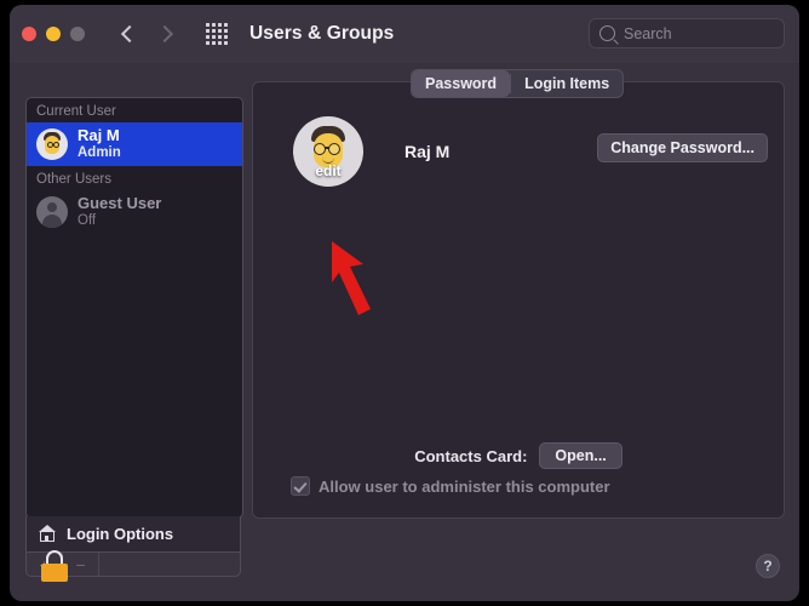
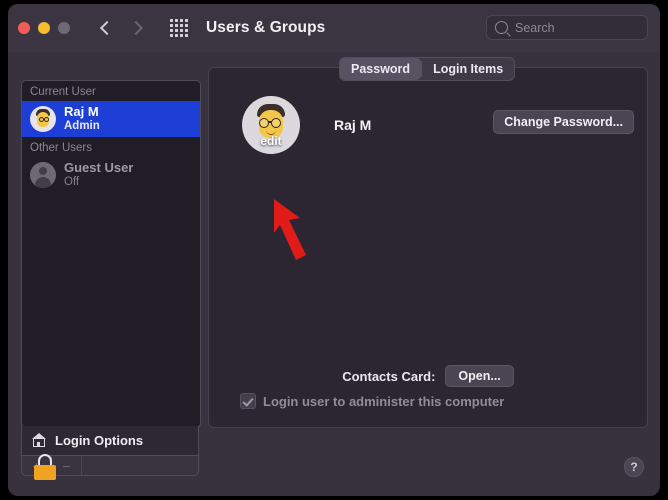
  Users & Groups
  Search
  Current User
  Raj M
  Admin
  Other Users
  Guest User
  Off
  Login Options
  −
  edit
  Raj M
  Change Password...
  Contacts Card:
  Open...
- Allow user to administer this computer
+ Login user to administer this computer
  Password
  Login Items
  ?
